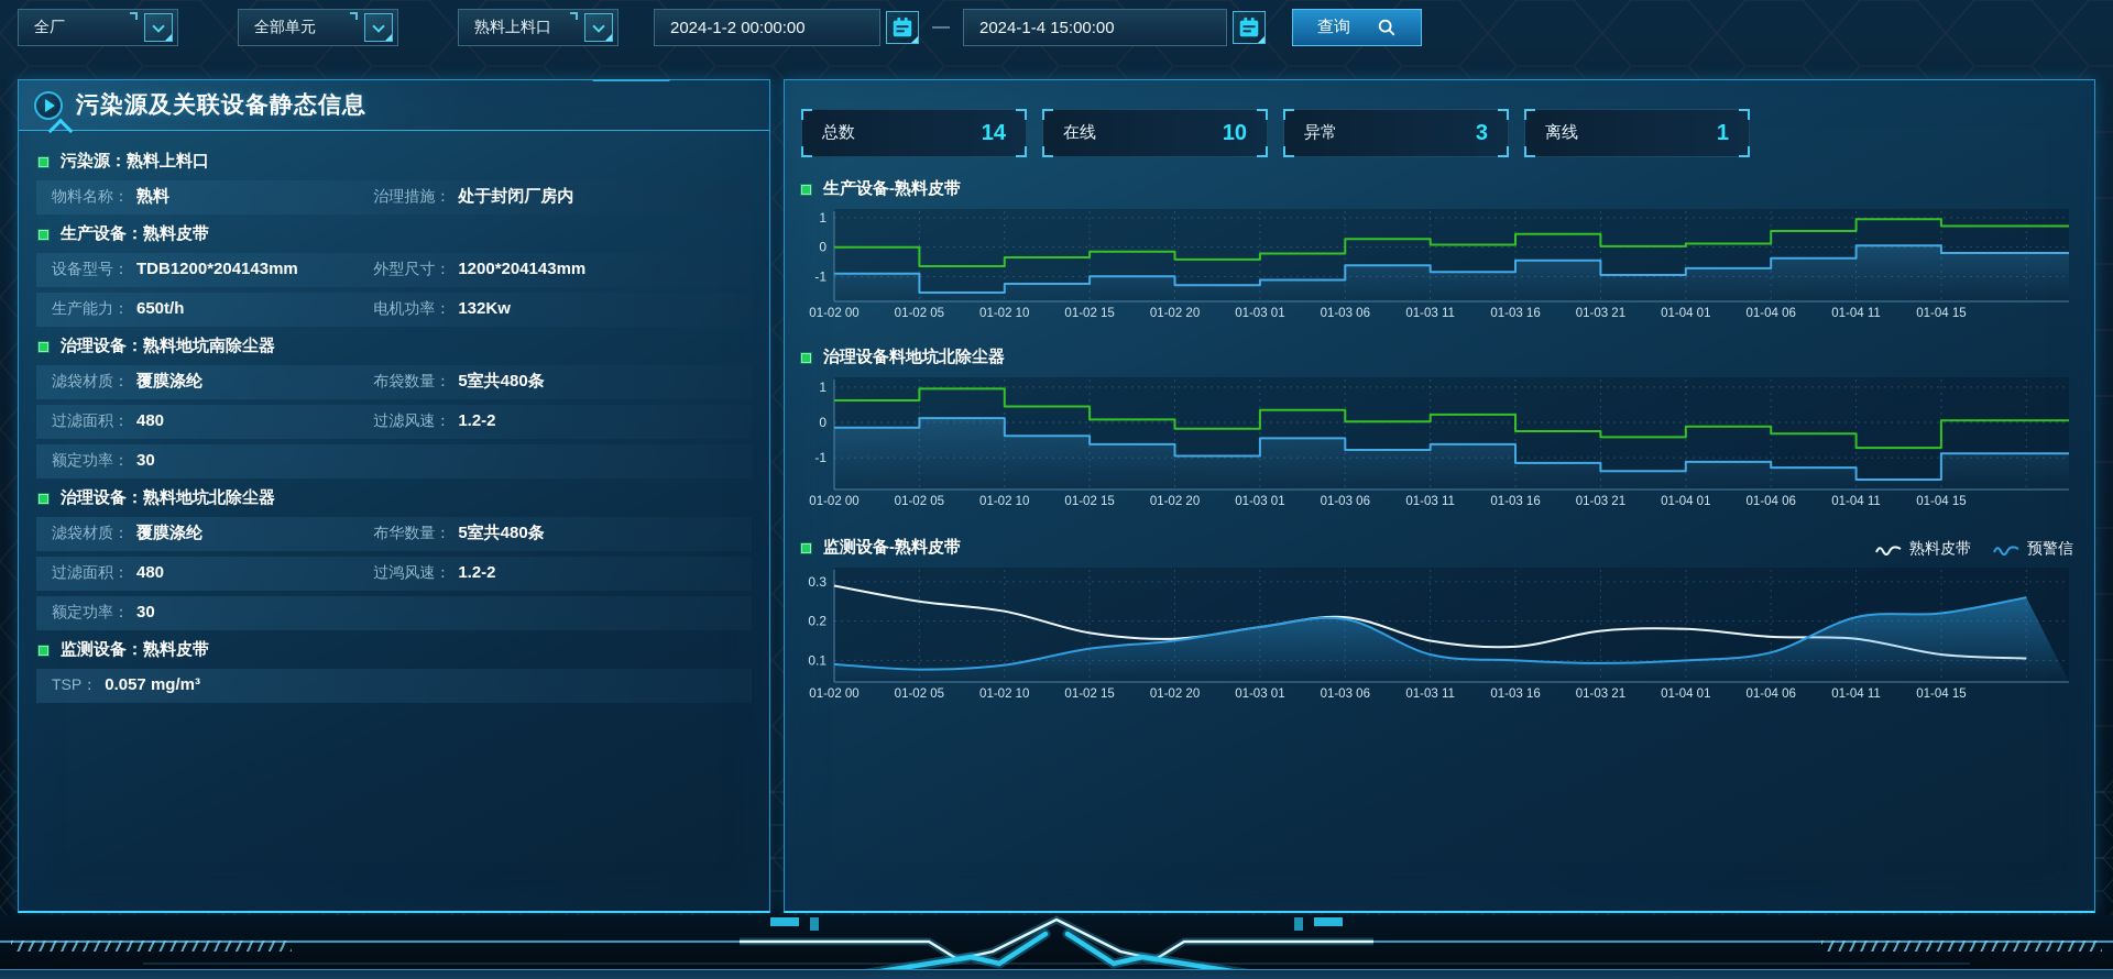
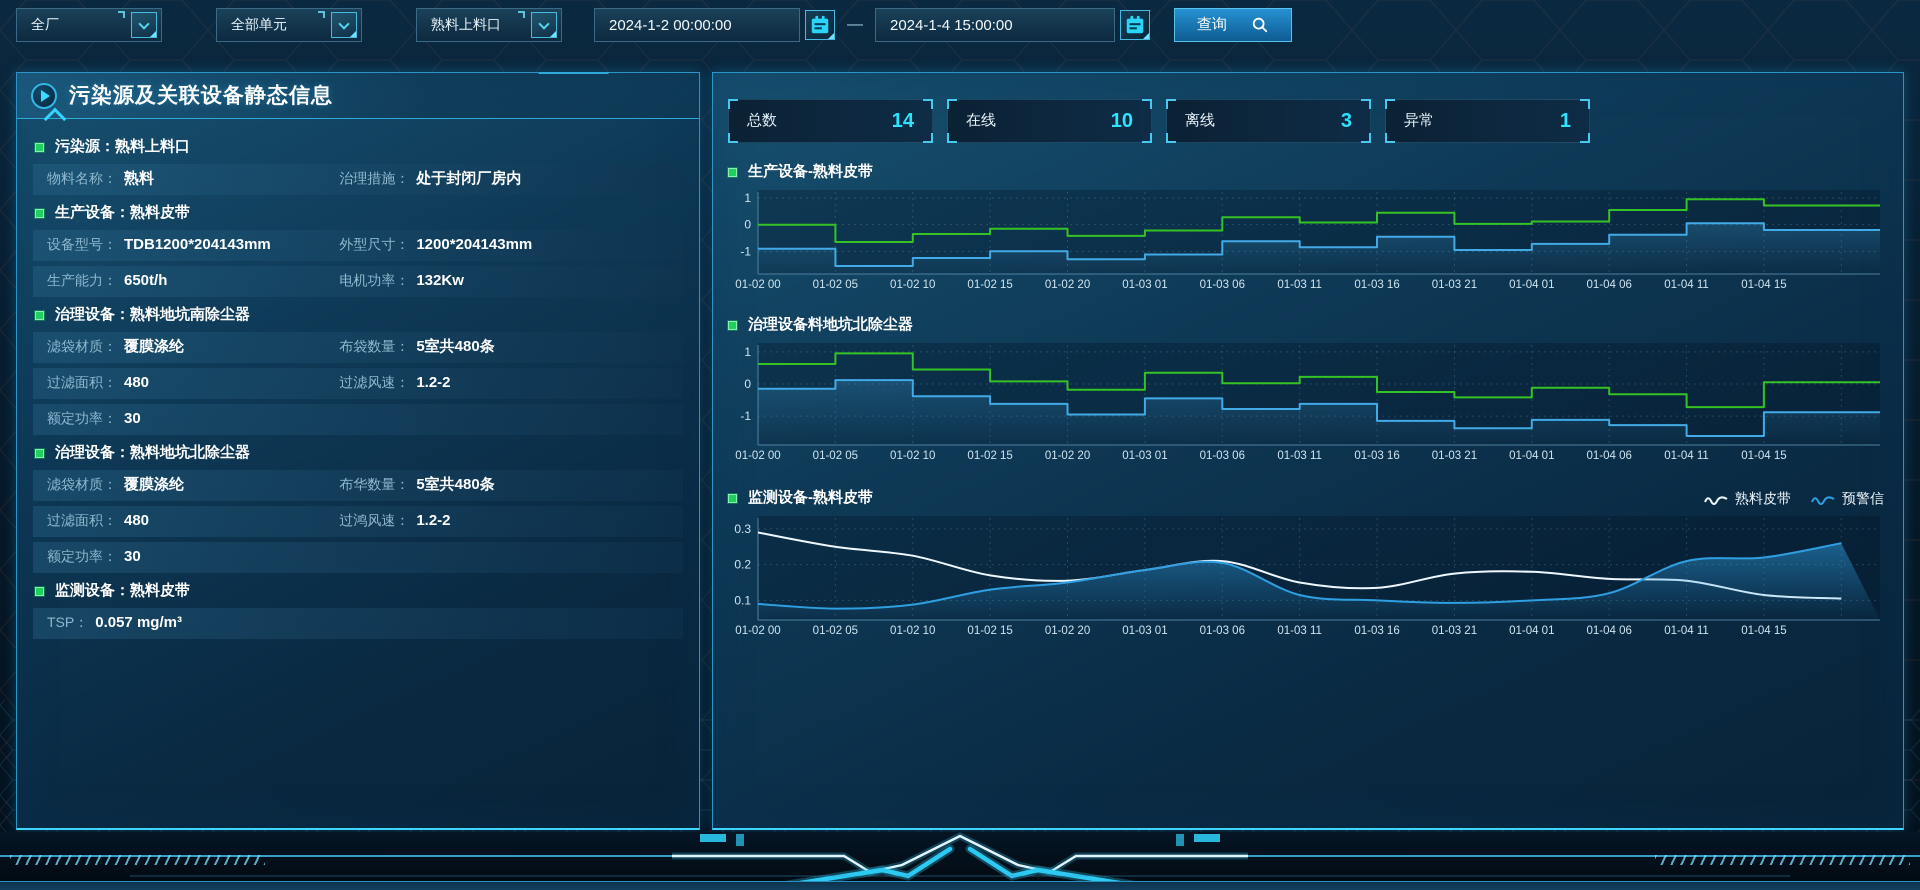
  全厂
  全部单元
  熟料上料口
  2024-1-2 00:00:00
  —
  2024-1-4 15:00:00
  查询
  污染源及关联设备静态信息
  污染源：熟料上料口
  物料名称：
  熟料
  治理措施：
  处于封闭厂房内
  生产设备：熟料皮带
  设备型号：
  TDB1200*204143mm
  外型尺寸：
  1200*204143mm
  生产能力：
  650t/h
  电机功率：
  132Kw
  治理设备：熟料地坑南除尘器
  滤袋材质：
  覆膜涤纶
  布袋数量：
  5室共480条
  过滤面积：
  480
  过滤风速：
  1.2-2
  额定功率：
  30
  治理设备：熟料地坑北除尘器
  滤袋材质：
  覆膜涤纶
  布华数量：
  5室共480条
  过滤面积：
  480
  过鸿风速：
  1.2-2
  额定功率：
  30
  监测设备：熟料皮带
  TSP：
  0.057 mg/m³
  总数
  14
  在线
  10
- 异常
+ 离线
  3
- 离线
+ 异常
  1
  生产设备-熟料皮带
  1
  0
  -1
  01-02 00
  01-02 05
  01-02 10
  01-02 15
  01-02 20
  01-03 01
  01-03 06
  01-03 11
  01-03 16
  01-03 21
  01-04 01
  01-04 06
  01-04 11
  01-04 15
  治理设备料地坑北除尘器
  1
  0
  -1
  01-02 00
  01-02 05
  01-02 10
  01-02 15
  01-02 20
  01-03 01
  01-03 06
  01-03 11
  01-03 16
  01-03 21
  01-04 01
  01-04 06
  01-04 11
  01-04 15
  监测设备-熟料皮带
  熟料皮带
  预警信
  0.3
  0.2
  0.1
  01-02 00
  01-02 05
  01-02 10
  01-02 15
  01-02 20
  01-03 01
  01-03 06
  01-03 11
  01-03 16
  01-03 21
  01-04 01
  01-04 06
  01-04 11
  01-04 15
